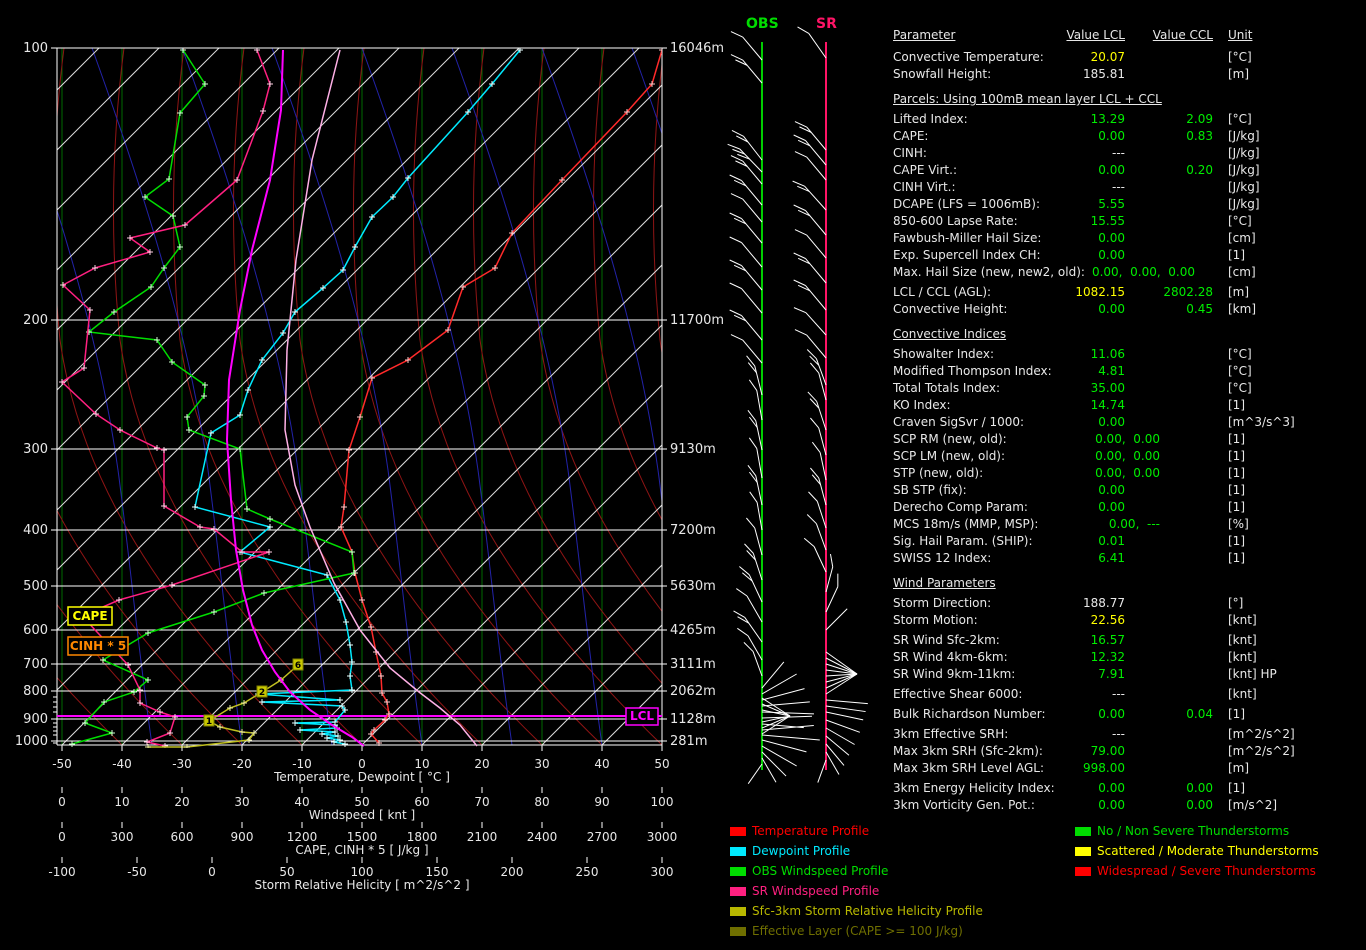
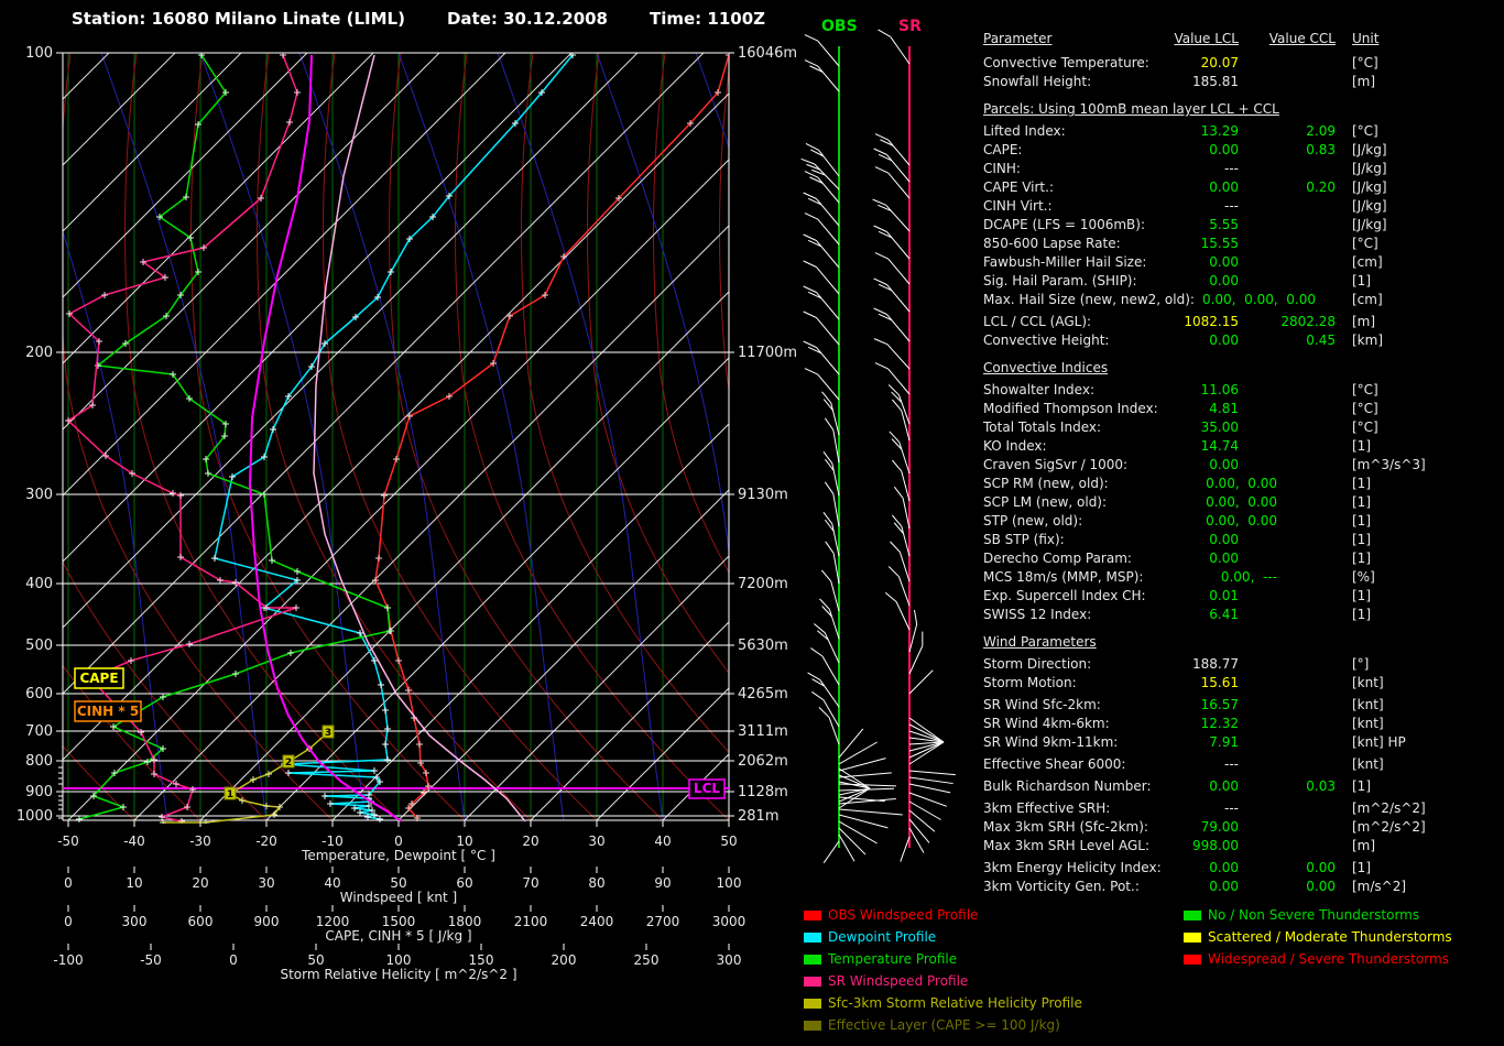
  100
  16046m
  200
  11700m
  300
  9130m
  400
  7200m
  500
  5630m
  600
  4265m
  700
  3111m
  800
  2062m
  900
  1128m
  1000
  281m
  CAPE
  CINH * 5
  LCL
  1
  2
- 6
+ 3
  -50
  -40
  -30
  -20
  -10
  0
  10
  20
  30
  40
  50
  Temperature, Dewpoint [ °C ]
  0
  10
  20
  30
  40
  50
  60
  70
  80
  90
  100
  Windspeed [ knt ]
  0
  300
  600
  900
  1200
  1500
  1800
  2100
  2400
  2700
  3000
  CAPE, CINH * 5 [ J/kg ]
  -100
  -50
  0
  50
  100
  150
  200
  250
  300
  Storm Relative Helicity [ m^2/s^2 ]
+ Station: 16080 Milano Linate (LIML) Date: 30.12.2008 Time: 1100Z
  OBS
  SR
  Parameter
  Value LCL
  Value CCL
  Unit
  Convective Temperature:
  20.07
  [°C]
  Snowfall Height:
  185.81
  [m]
  Parcels: Using 100mB mean layer LCL + CCL
  Lifted Index:
  13.29
  2.09
  [°C]
  CAPE:
  0.00
  0.83
  [J/kg]
  CINH:
  ---
  [J/kg]
  CAPE Virt.:
  0.00
  0.20
  [J/kg]
  CINH Virt.:
  ---
  [J/kg]
  DCAPE (LFS = 1006mB):
  5.55
  [J/kg]
  850-600 Lapse Rate:
  15.55
  [°C]
  Fawbush-Miller Hail Size:
  0.00
  [cm]
- Exp. Supercell Index CH:
+ Sig. Hail Param. (SHIP):
  0.00
  [1]
  Max. Hail Size (new, new2, old):
  0.00, 0.00, 0.00
  [cm]
  LCL / CCL (AGL):
  1082.15
  2802.28
  [m]
  Convective Height:
  0.00
  0.45
  [km]
  Convective Indices
  Showalter Index:
  11.06
  [°C]
  Modified Thompson Index:
  4.81
  [°C]
  Total Totals Index:
  35.00
  [°C]
  KO Index:
  14.74
  [1]
  Craven SigSvr / 1000:
  0.00
  [m^3/s^3]
  SCP RM (new, old):
  0.00, 0.00
  [1]
  SCP LM (new, old):
  0.00, 0.00
  [1]
  STP (new, old):
  0.00, 0.00
  [1]
  SB STP (fix):
  0.00
  [1]
  Derecho Comp Param:
  0.00
  [1]
  MCS 18m/s (MMP, MSP):
  0.00, ---
  [%]
- Sig. Hail Param. (SHIP):
+ Exp. Supercell Index CH:
  0.01
  [1]
  SWISS 12 Index:
  6.41
  [1]
  Wind Parameters
  Storm Direction:
  188.77
  [°]
  Storm Motion:
- 22.56
+ 15.61
  [knt]
  SR Wind Sfc-2km:
  16.57
  [knt]
  SR Wind 4km-6km:
  12.32
  [knt]
  SR Wind 9km-11km:
  7.91
  [knt] HP
  Effective Shear 6000:
  ---
  [knt]
  Bulk Richardson Number:
  0.00
- 0.04
+ 0.03
  [1]
  3km Effective SRH:
  ---
  [m^2/s^2]
  Max 3km SRH (Sfc-2km):
  79.00
  [m^2/s^2]
  Max 3km SRH Level AGL:
  998.00
  [m]
  3km Energy Helicity Index:
  0.00
  0.00
  [1]
  3km Vorticity Gen. Pot.:
  0.00
  0.00
  [m/s^2]
- Temperature Profile
+ OBS Windspeed Profile
  Dewpoint Profile
- OBS Windspeed Profile
+ Temperature Profile
  SR Windspeed Profile
  Sfc-3km Storm Relative Helicity Profile
  Effective Layer (CAPE >= 100 J/kg)
  No / Non Severe Thunderstorms
  Scattered / Moderate Thunderstorms
  Widespread / Severe Thunderstorms
